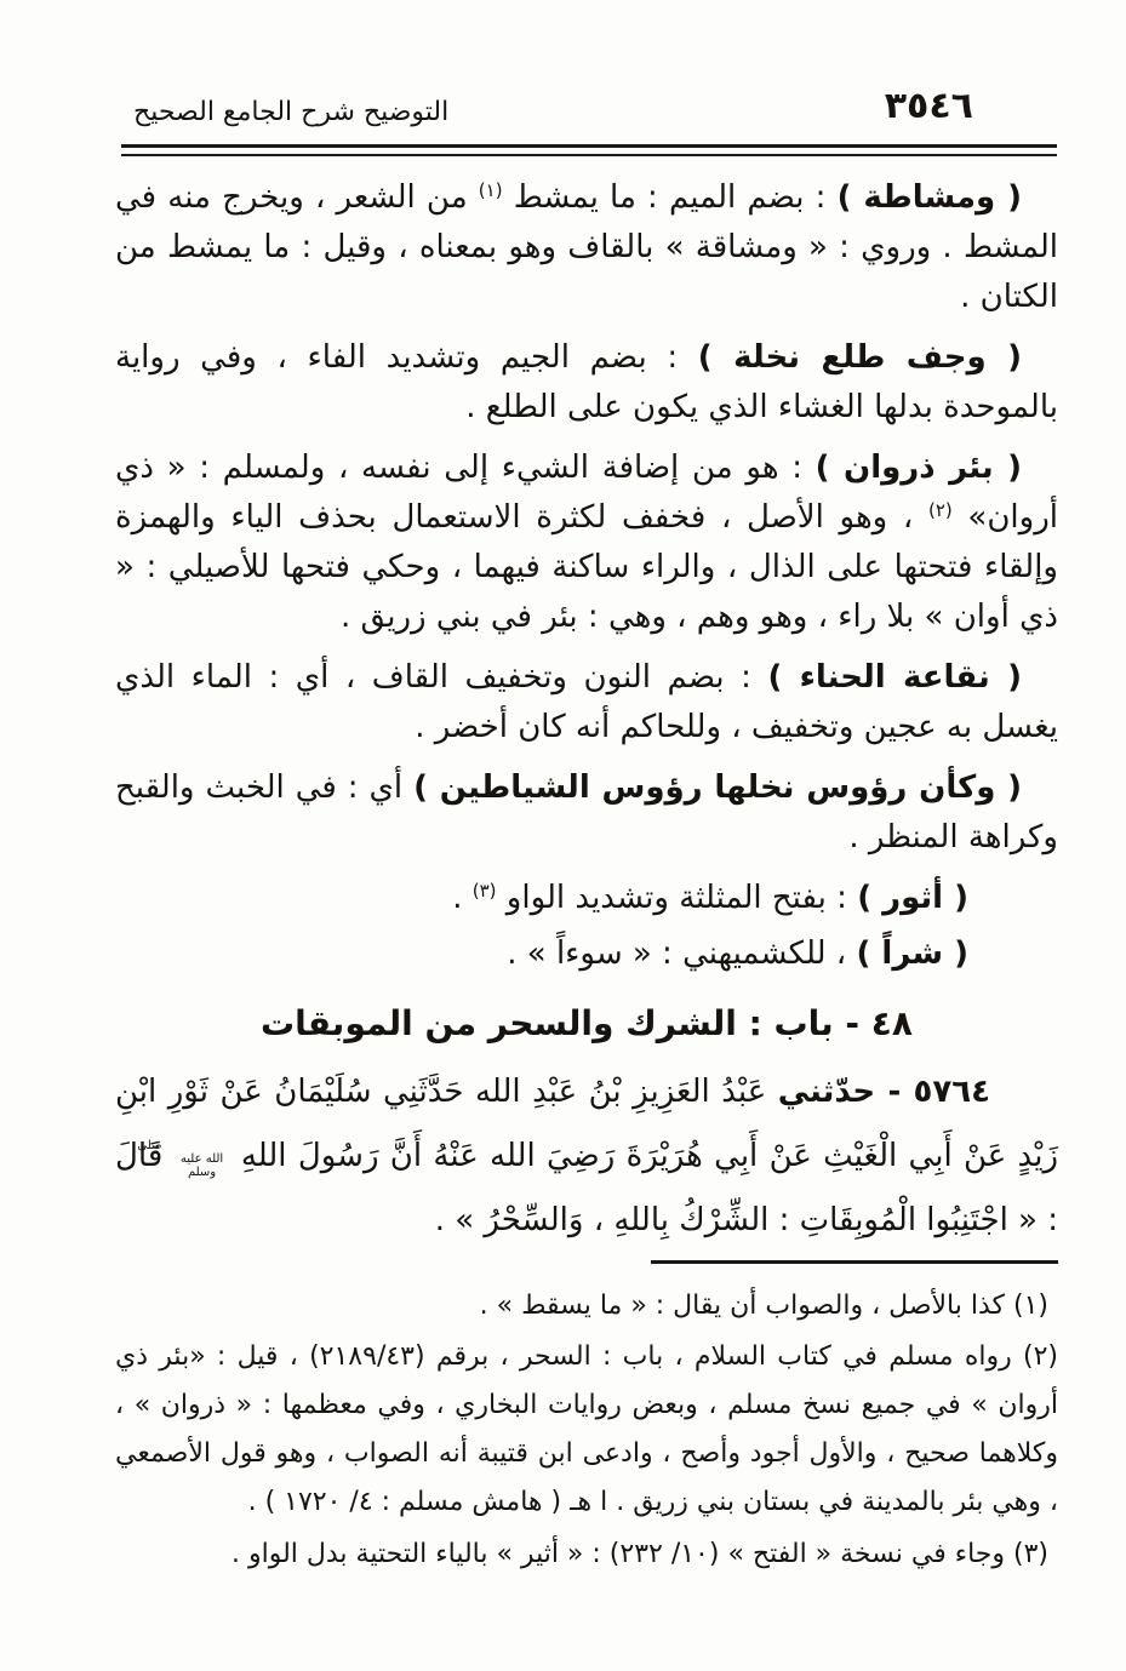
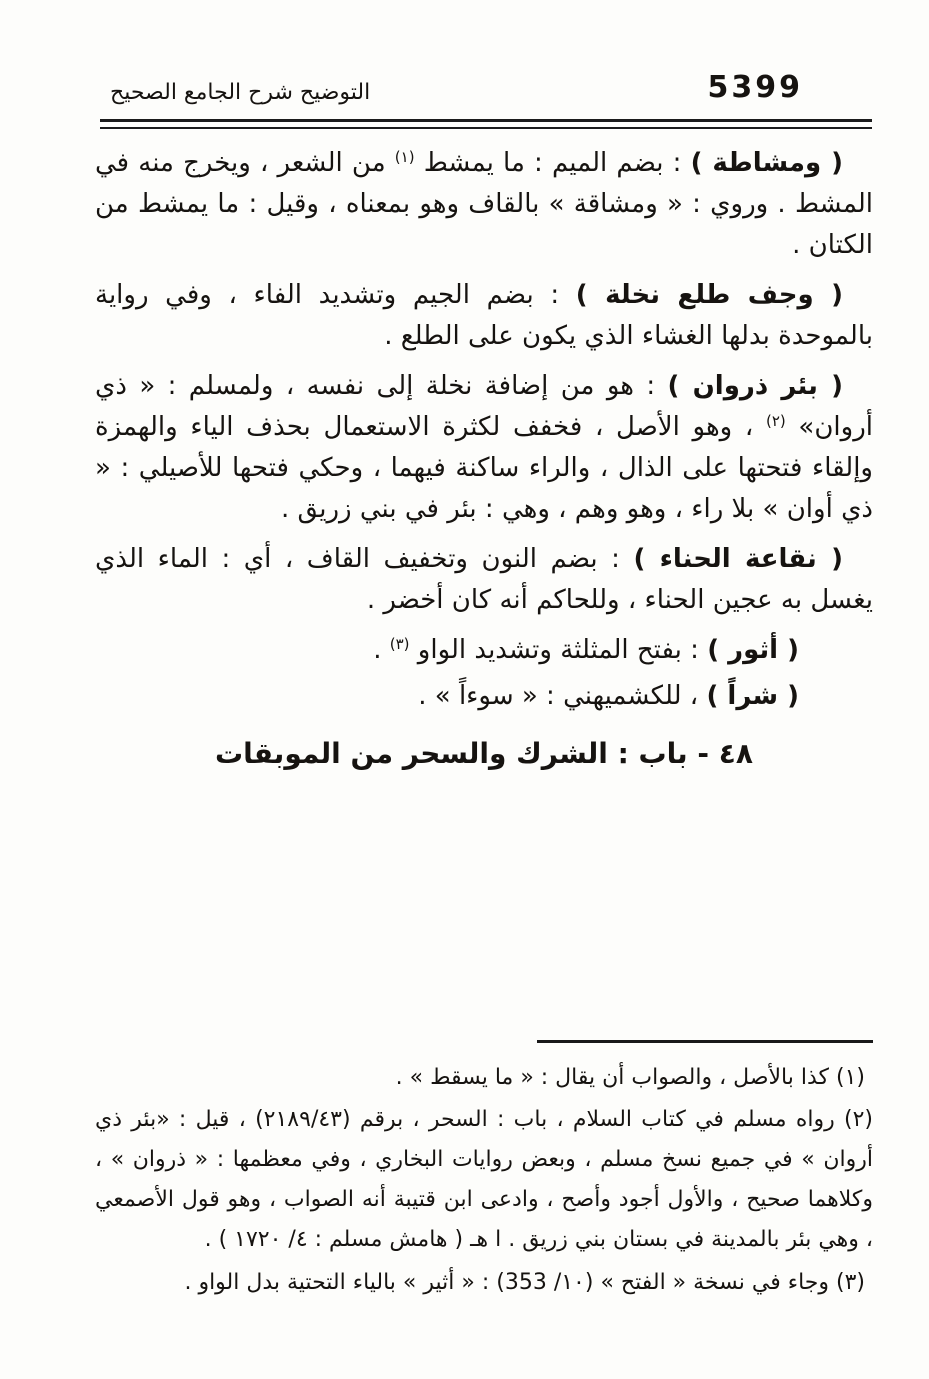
  التوضيح شرح الجامع الصحيح
- ٣٥٤٦
+ 5399
  ( ومشاطة ) : بضم الميم : ما يمشط (١) من الشعر ، ويخرج منه في المشط . وروي : « ومشاقة » بالقاف وهو بمعناه ، وقيل : ما يمشط من الكتان .
  ( وجف طلع نخلة ) : بضم الجيم وتشديد الفاء ، وفي رواية بالموحدة بدلها الغشاء الذي يكون على الطلع .
- ( بئر ذروان ) : هو من إضافة الشيء إلى نفسه ، ولمسلم : « ذي أروان» (٢) ، وهو الأصل ، فخفف لكثرة الاستعمال بحذف الياء والهمزة وإلقاء فتحتها على الذال ، والراء ساكنة فيهما ، وحكي فتحها للأصيلي : « ذي أوان » بلا راء ، وهو وهم ، وهي : بئر في بني زريق .
+ ( بئر ذروان ) : هو من إضافة نخلة إلى نفسه ، ولمسلم : « ذي أروان» (٢) ، وهو الأصل ، فخفف لكثرة الاستعمال بحذف الياء والهمزة وإلقاء فتحتها على الذال ، والراء ساكنة فيهما ، وحكي فتحها للأصيلي : « ذي أوان » بلا راء ، وهو وهم ، وهي : بئر في بني زريق .
- ( نقاعة الحناء ) : بضم النون وتخفيف القاف ، أي : الماء الذي يغسل به عجين وتخفيف ، وللحاكم أنه كان أخضر .
+ ( نقاعة الحناء ) : بضم النون وتخفيف القاف ، أي : الماء الذي يغسل به عجين الحناء ، وللحاكم أنه كان أخضر .
- ( وكأن رؤوس نخلها رؤوس الشياطين ) أي : في الخبث والقبح وكراهة المنظر .
  ( أثور ) : بفتح المثلثة وتشديد الواو (٣) .
  ( شراً ) ، للكشميهني : « سوءاً » .
  ٤٨ - باب : الشرك والسحر من الموبقات
- ٥٧٦٤ - حدّثني عَبْدُ العَزِيزِ بْنُ عَبْدِ الله حَدَّثَنِي سُلَيْمَانُ عَنْ ثَوْرِ ابْنِ زَيْدٍ عَنْ أَبِي الْغَيْثِ عَنْ أَبِي هُرَيْرَةَ رَضِيَ الله عَنْهُ أَنَّ رَسُولَ اللهِ صلى الله عليه وسلم قَالَ : « اجْتَنِبُوا الْمُوبِقَاتِ : الشِّرْكُ بِاللهِ ، وَالسِّحْرُ » .
  (١) كذا بالأصل ، والصواب أن يقال : « ما يسقط » .
  (٢) رواه مسلم في كتاب السلام ، باب : السحر ، برقم (٢١٨٩/٤٣) ، قيل : «بئر ذي أروان » في جميع نسخ مسلم ، وبعض روايات البخاري ، وفي معظمها : « ذروان » ، وكلاهما صحيح ، والأول أجود وأصح ، وادعى ابن قتيبة أنه الصواب ، وهو قول الأصمعي ، وهي بئر بالمدينة في بستان بني زريق . ا هـ ( هامش مسلم : ٤/ ١٧٢٠ ) .
- (٣) وجاء في نسخة « الفتح » (١٠/ ٢٣٢) : « أثير » بالياء التحتية بدل الواو .
+ (٣) وجاء في نسخة « الفتح » (١٠/ 353) : « أثير » بالياء التحتية بدل الواو .
